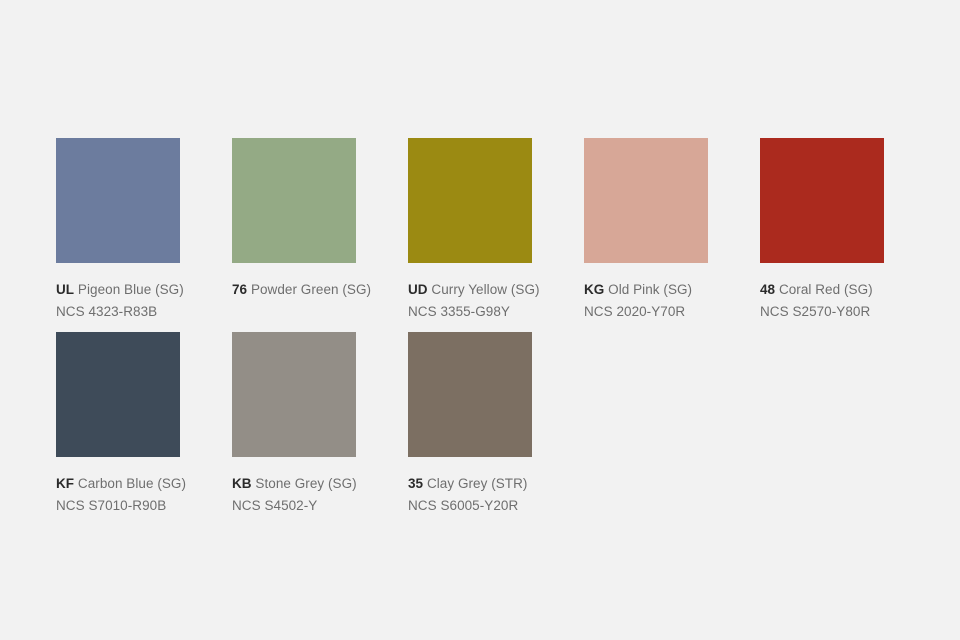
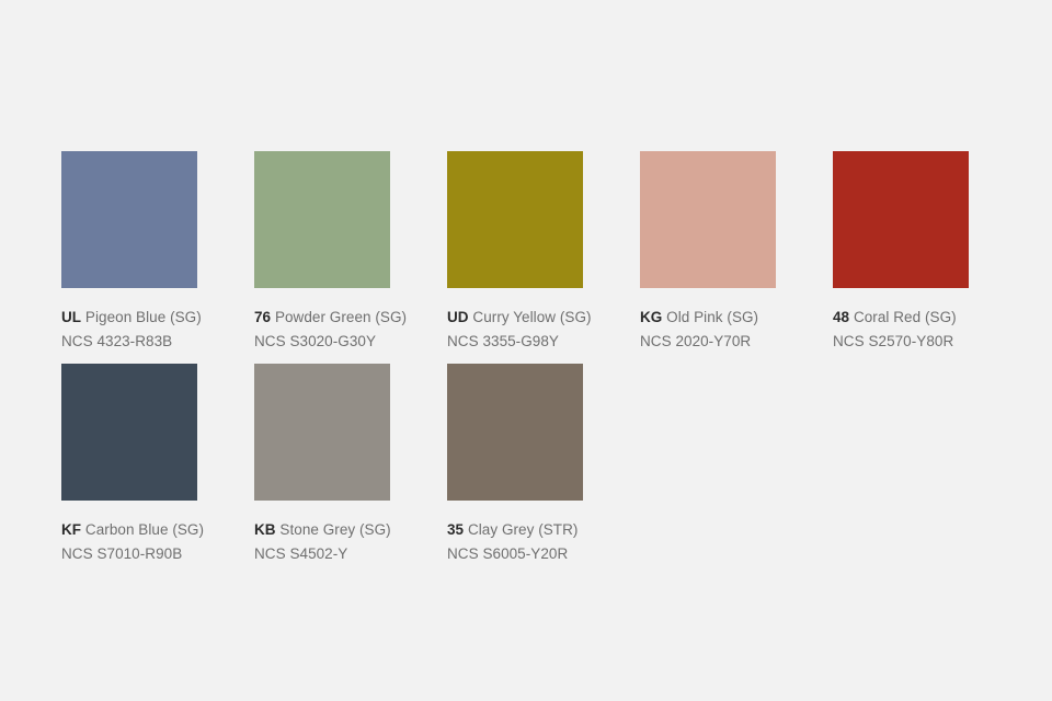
  UL Pigeon Blue (SG)
  NCS 4323-R83B
  76 Powder Green (SG)
+ NCS S3020-G30Y
  UD Curry Yellow (SG)
  NCS 3355-G98Y
  KG Old Pink (SG)
  NCS 2020-Y70R
  48 Coral Red (SG)
  NCS S2570-Y80R
  KF Carbon Blue (SG)
  NCS S7010-R90B
  KB Stone Grey (SG)
  NCS S4502-Y
  35 Clay Grey (STR)
  NCS S6005-Y20R
